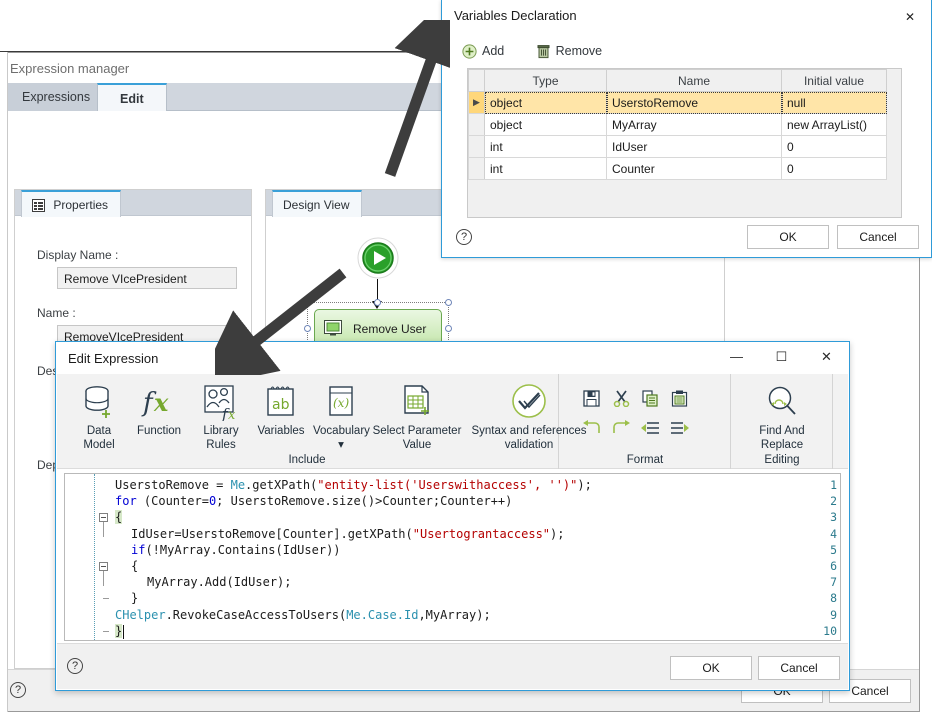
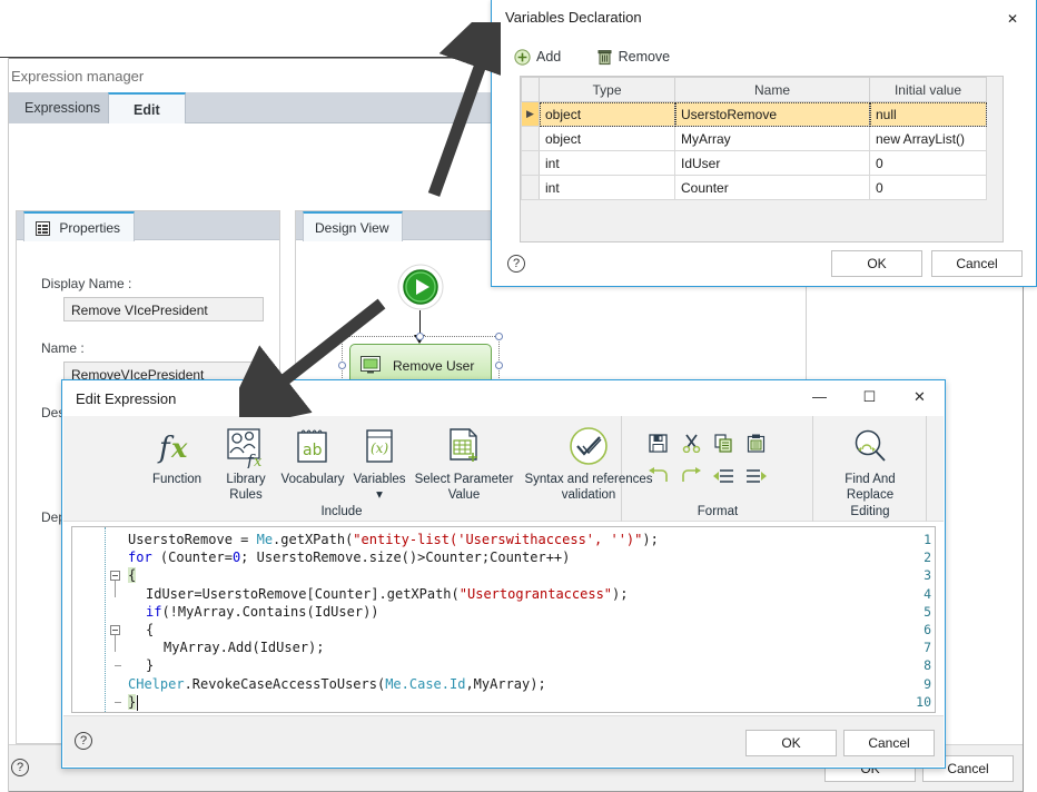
  Expression manager
  Expressions
  Edit
  Properties
  Display Name :
  Remove VIcePresident
  Name :
  RemoveVIcePresident
  Design View
  Remove User
  ?
  OK
  Cancel
  Variables Declaration
  ✕
  Add Remove
  	Type	Name	Initial value
  ▶	object	UserstoRemove	null
  	object	MyArray	new ArrayList()
  	int	IdUser	0
  	int	Counter	0
  ?
  OK
  Cancel
  Edit Expression
  —
  ☐
  ✕
- Data
- Model
  f
  x
  Function
  f
  x
  Library
  Rules
  ab
- Variables
+ Vocabulary
  (x)
- Vocabulary
+ Variables
  ▾
  Select Parameter
  Value
  Syntax and references
  validation
  Include
  Format
  Find And
  Replace
  Editing
  1
  UserstoRemove = Me.getXPath("entity-list('Userswithaccess', '')");
  2
  for (Counter=0; UserstoRemove.size()>Counter;Counter++)
  3
  {
  4
  IdUser=UserstoRemove[Counter].getXPath("Usertograntaccess");
  5
  if(!MyArray.Contains(IdUser))
  6
  {
  7
  MyArray.Add(IdUser);
  8
  }
  9
  CHelper.RevokeCaseAccessToUsers(Me.Case.Id,MyArray);
  10
  }
  ?
  OK
  Cancel
